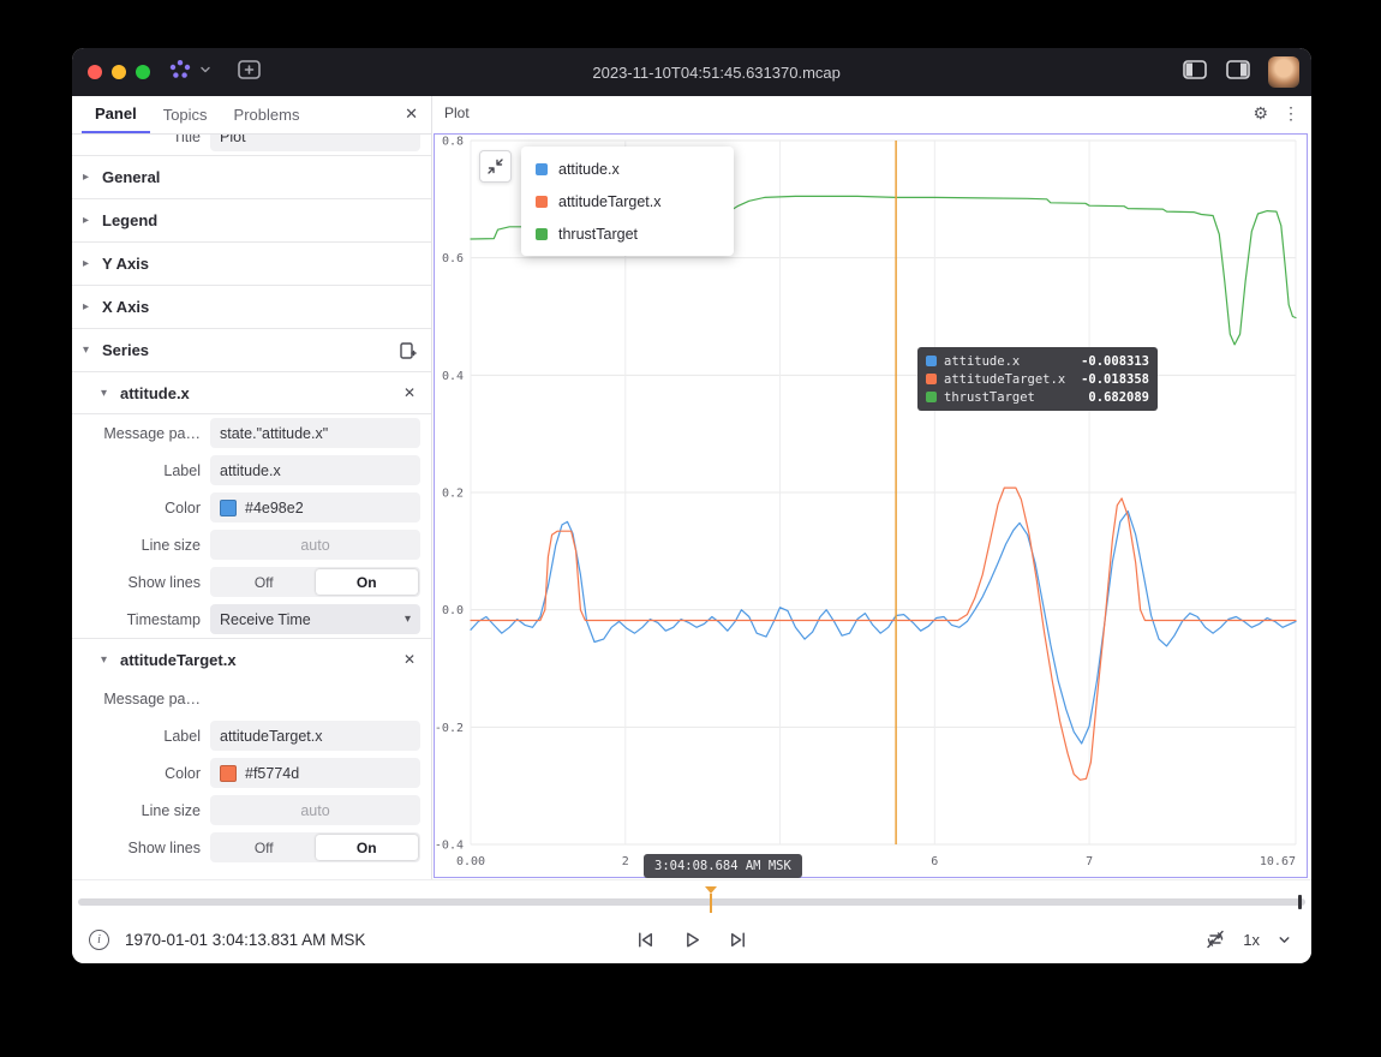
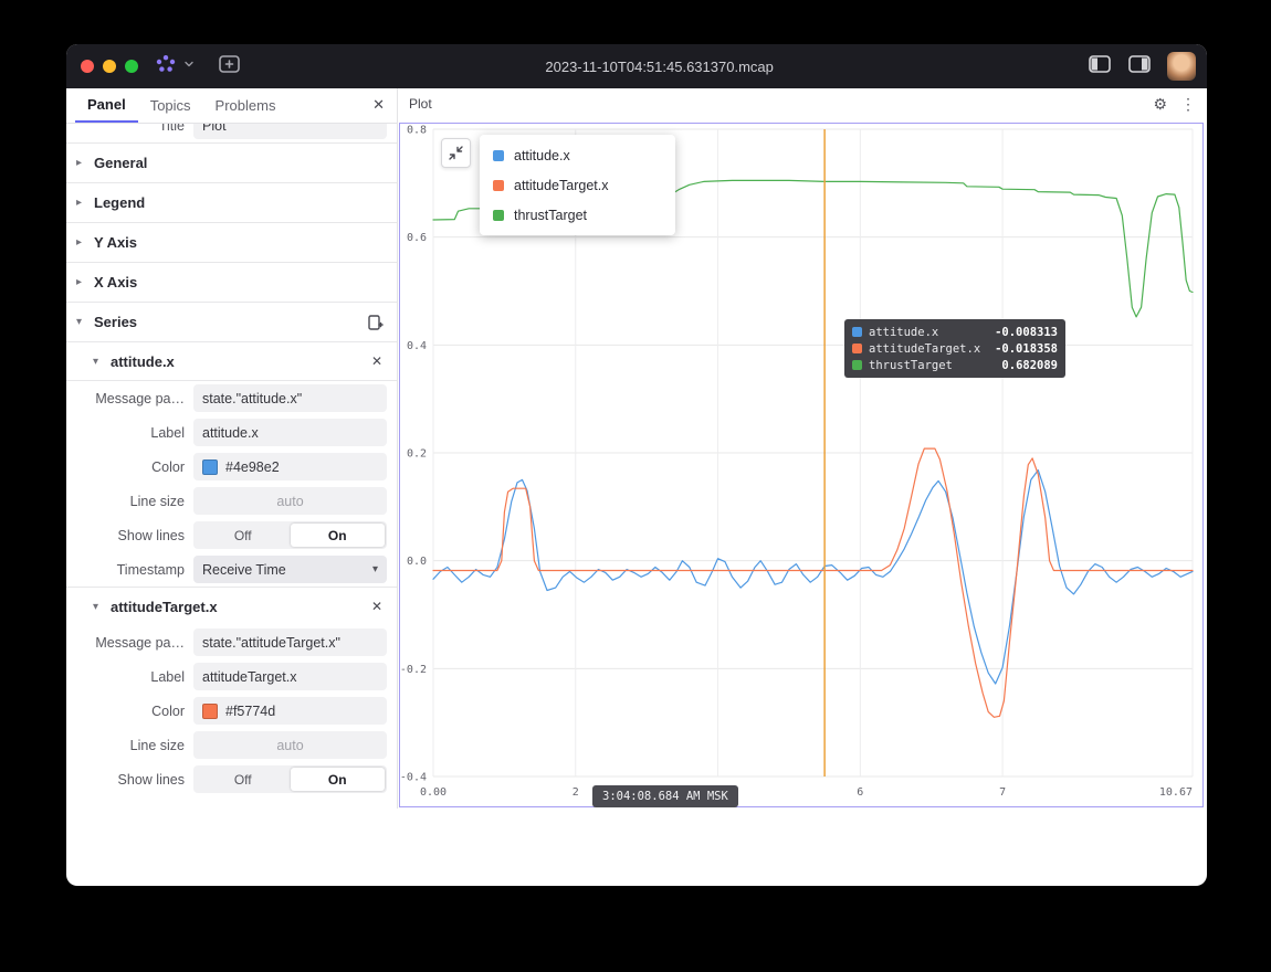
  2023-11-10T04:51:45.631370.mcap
  Panel
  Topics
  Problems
  ✕
  Title
  Plot
  ▸
  General
  ▸
  Legend
  ▸
  Y Axis
  ▸
  X Axis
  ▾
  Series
  ▾
  attitude.x
  ✕
  Message pa…
  state."attitude.x"
  Label
  attitude.x
  Color
  #4e98e2
  Line size
  auto
  Show lines
  Off
  On
  Timestamp
  Receive Time
  ▾
  ▾
  attitudeTarget.x
  ✕
  Message pa…
+ state."attitudeTarget.x"
  Label
  attitudeTarget.x
  Color
  #f5774d
  Line size
  auto
  Show lines
  Off
  On
  Plot
  ⚙
  ⋮
  0.8
  0.6
  0.4
  0.2
  0.0
  -0.2
  -0.4
  0.00
  2
  6
  7
  10.67
  attitude.x
  attitudeTarget.x
  thrustTarget
  attitude.x
  -0.008313
  attitudeTarget.x
  -0.018358
  thrustTarget
  0.682089
  3:04:08.684 AM MSK
- i
- 1970-01-01 3:04:13.831 AM MSK
- 1x
